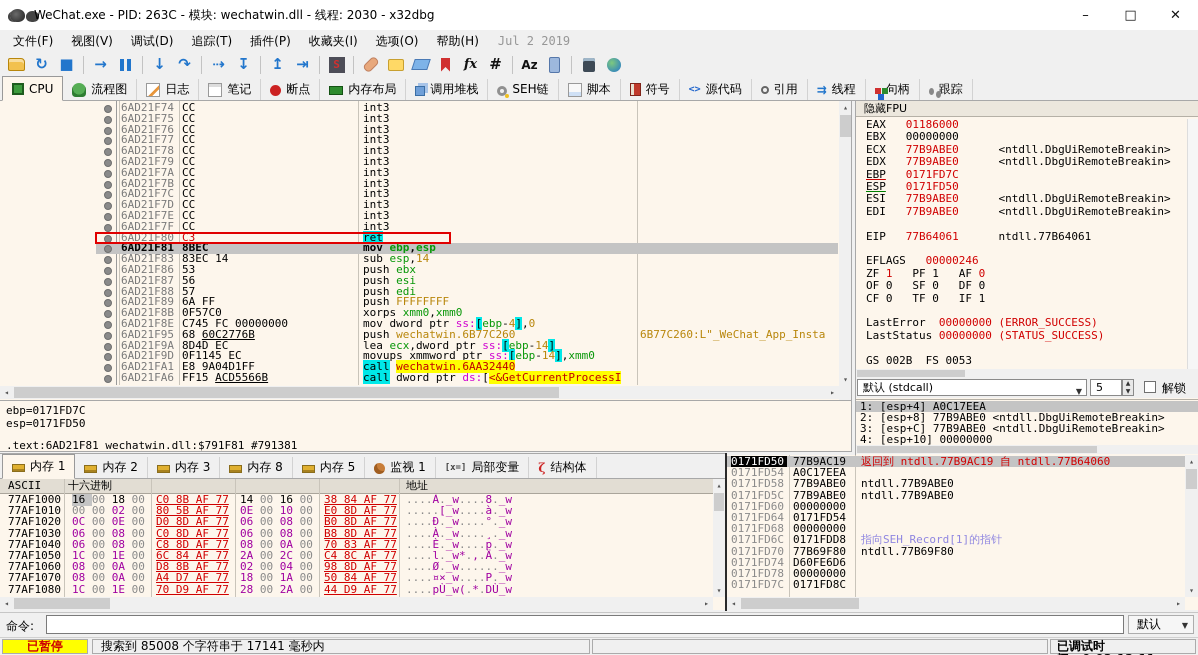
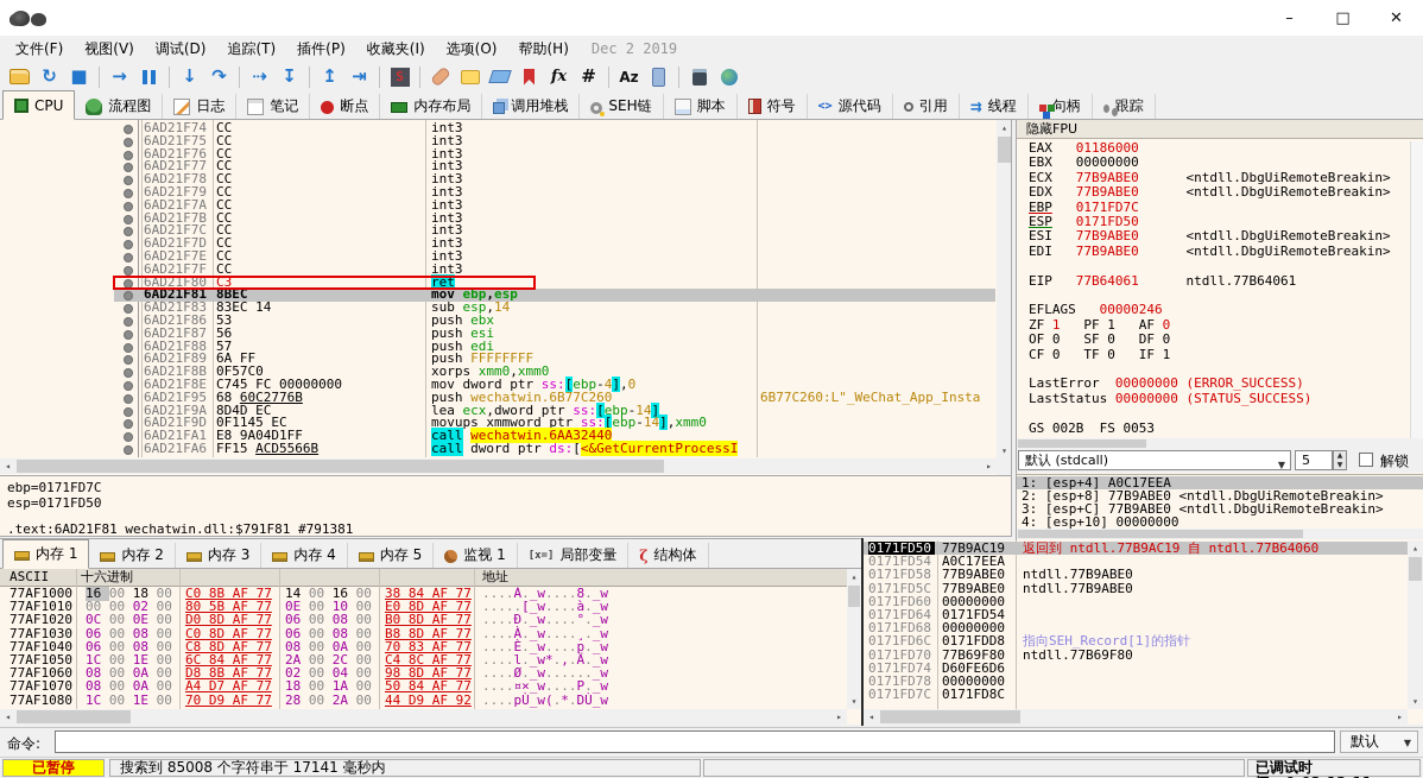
- WeChat.exe - PID: 263C - 模块: wechatwin.dll - 线程: 2030 - x32dbg
  –
  □
  ✕
  文件(F)
  视图(V)
  调试(D)
  追踪(T)
  插件(P)
  收藏夹(I)
  选项(O)
  帮助(H)
- Jul 2 2019
+ Dec 2 2019
  ↻
  ■
  →
  ↓
  ↷
  ⇢
  ↧
  ↥
  ⇥
  S
  fx
  #
  Az
  CPU
  流程图
  日志
  笔记
  断点
  内存布局
  调用堆栈
  SEH链
  脚本
  符号
  <>
  源代码
  引用
  ⇉
  线程
  句柄
  跟踪
  6AD21F74
  CC
  int3
  6AD21F75
  CC
  int3
  6AD21F76
  CC
  int3
  6AD21F77
  CC
  int3
  6AD21F78
  CC
  int3
  6AD21F79
  CC
  int3
  6AD21F7A
  CC
  int3
  6AD21F7B
  CC
  int3
  6AD21F7C
  CC
  int3
  6AD21F7D
  CC
  int3
  6AD21F7E
  CC
  int3
  6AD21F7F
  CC
  int3
  6AD21F80
  C3
  ret
  6AD21F81
  8BEC
  mov ebp,esp
  6AD21F83
  83EC 14
  sub esp,14
  6AD21F86
  53
  push ebx
  6AD21F87
  56
  push esi
  6AD21F88
  57
  push edi
  6AD21F89
  6A FF
  push FFFFFFFF
  6AD21F8B
  0F57C0
  xorps xmm0,xmm0
  6AD21F8E
  C745 FC 00000000
  mov dword ptr ss:[ebp-4],0
  6AD21F95
  68 60C2776B
  push wechatwin.6B77C260
  6B77C260:L"_WeChat_App_Insta
  6AD21F9A
  8D4D EC
  lea ecx,dword ptr ss:[ebp-14]
  6AD21F9D
  0F1145 EC
  movups xmmword ptr ss:[ebp-14],xmm0
  6AD21FA1
  E8 9A04D1FF
  call wechatwin.6AA32440
  6AD21FA6
  FF15 ACD5566B
  call dword ptr ds:[<&GetCurrentProcessI
  ▴
  ▾
  ◂
  ▸
  ebp=0171FD7C
  esp=0171FD50
  .text:6AD21F81 wechatwin.dll:$791F81 #791381
  隐藏FPU
  EAX 01186000
  EBX 00000000
  ECX 77B9ABE0 <ntdll.DbgUiRemoteBreakin>
  EDX 77B9ABE0 <ntdll.DbgUiRemoteBreakin>
  EBP 0171FD7C
  ESP 0171FD50
  ESI 77B9ABE0 <ntdll.DbgUiRemoteBreakin>
  EDI 77B9ABE0 <ntdll.DbgUiRemoteBreakin>
  EIP 77B64061 ntdll.77B64061
  EFLAGS 00000246
  ZF 1 PF 1 AF 0
  OF 0 SF 0 DF 0
  CF 0 TF 0 IF 1
  LastError 00000000 (ERROR_SUCCESS)
  LastStatus 00000000 (STATUS_SUCCESS)
  GS 002B FS 0053
  默认 (stdcall)
  ▼
  5
  解锁
  1: [esp+4] A0C17EEA
  2: [esp+8] 77B9ABE0 <ntdll.DbgUiRemoteBreakin>
  3: [esp+C] 77B9ABE0 <ntdll.DbgUiRemoteBreakin>
  4: [esp+10] 00000000
  内存 1
  内存 2
  内存 3
- 内存 8
+ 内存 4
  内存 5
  监视 1
  [x=]
  局部变量
  ζ
  结构体
  ASCII
  十六进制
  地址
  77AF1000
  16 00 18 00
  C0 8B AF 77
  14 00 16 00
  38 84 AF 77
  ....À._w....8._w
  77AF1010
  00 00 02 00
  80 5B AF 77
  0E 00 10 00
  E0 8D AF 77
  .....[_w....à._w
  77AF1020
  0C 00 0E 00
  D0 8D AF 77
  06 00 08 00
  B0 8D AF 77
  ....Ð._w....°._w
  77AF1030
  06 00 08 00
  C0 8D AF 77
  06 00 08 00
  B8 8D AF 77
  ....À._w....¸._w
  77AF1040
  06 00 08 00
  C8 8D AF 77
  08 00 0A 00
  70 83 AF 77
  ....È._w....p._w
  77AF1050
  1C 00 1E 00
  6C 84 AF 77
  2A 00 2C 00
  C4 8C AF 77
  ....l._w*.,.Ä._w
  77AF1060
  08 00 0A 00
  D8 8B AF 77
  02 00 04 00
  98 8D AF 77
  ....Ø._w......_w
  77AF1070
  08 00 0A 00
  A4 D7 AF 77
  18 00 1A 00
  50 84 AF 77
  ....¤×_w....P._w
  77AF1080
  1C 00 1E 00
  70 D9 AF 77
  28 00 2A 00
- 44 D9 AF 77
+ 44 D9 AF 92
  ....pÙ_w(.*.DÙ_w
  ▴
  ▾
  ◂
  ▸
  0171FD50
  77B9AC19
  返回到 ntdll.77B9AC19 自 ntdll.77B64060
  0171FD54
  A0C17EEA
  0171FD58
  77B9ABE0
  ntdll.77B9ABE0
  0171FD5C
  77B9ABE0
  ntdll.77B9ABE0
  0171FD60
  00000000
  0171FD64
  0171FD54
  0171FD68
  00000000
  0171FD6C
  0171FDD8
  指向SEH_Record[1]的指针
  0171FD70
  77B69F80
  ntdll.77B69F80
  0171FD74
  D60FE6D6
  0171FD78
  00000000
  0171FD7C
  0171FD8C
  ▴
  ▾
  ◂
  ▸
  命令:
  默认
  ▼
  已暂停
  搜索到 85008 个字符串于 17141 毫秒内
